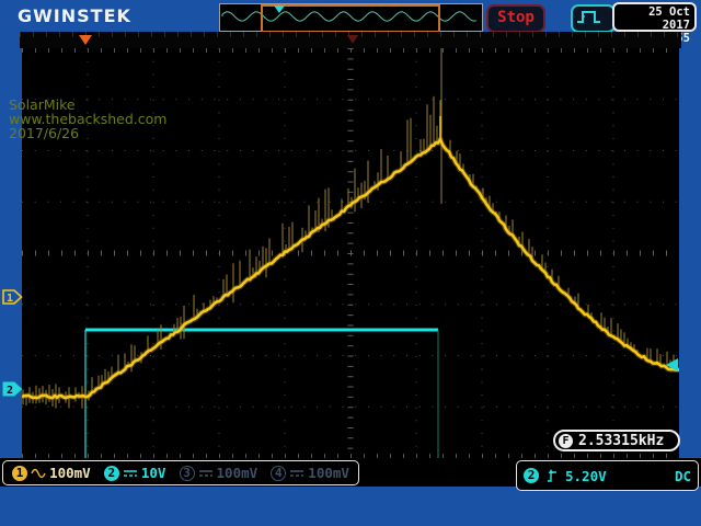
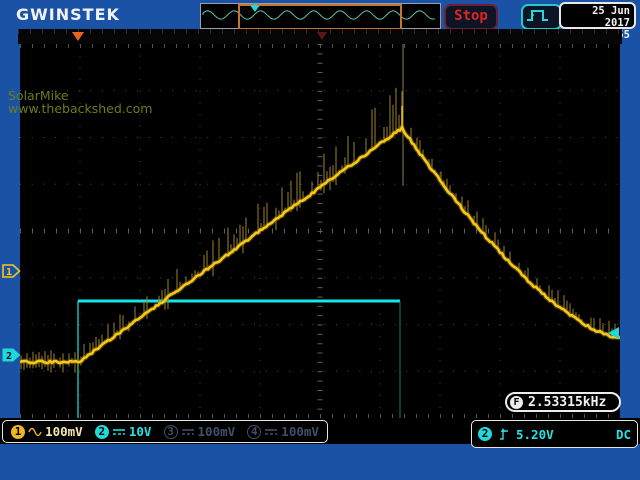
  GWINSTEK
  Stop
- 25 Oct 2017
+ 25 Jun 2017
  SolarMike
  www.thebackshed.com
- 2017/6/26
  1
  2
  F
  2.53315kHz
  1
  100mV
  2
  10V
  3
  100mV
  4
  100mV
  2
  5.20V
  DC
